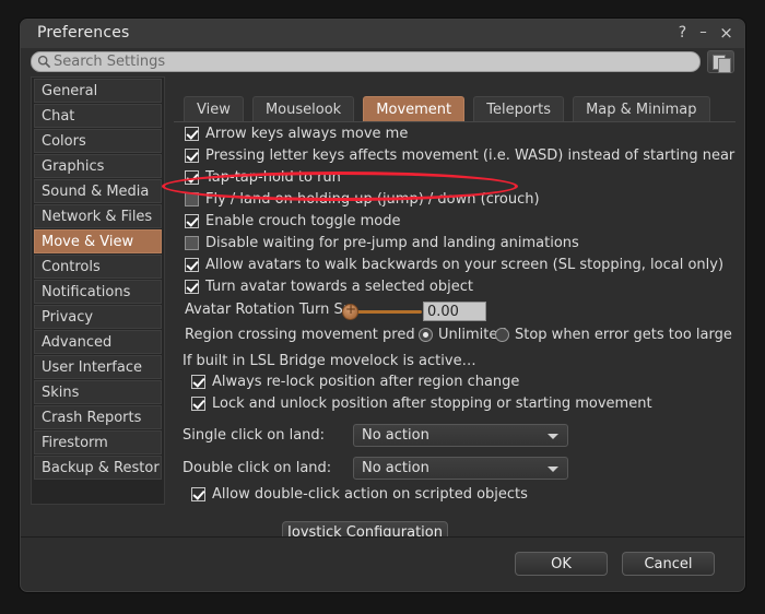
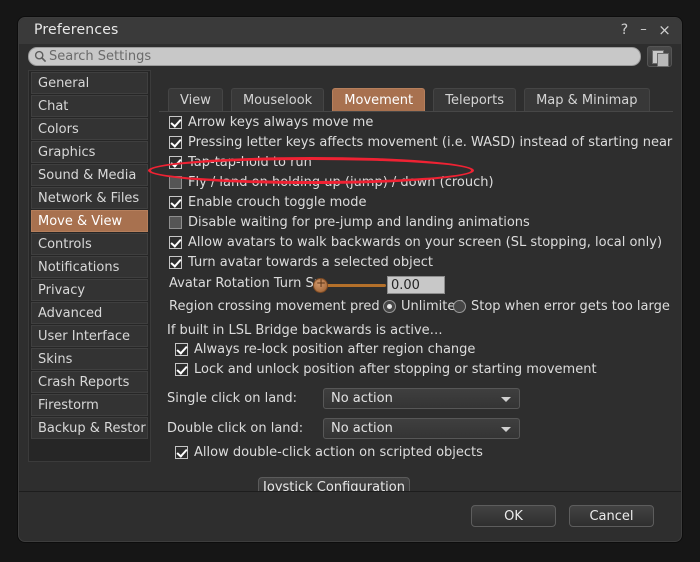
  Preferences
  ?
  –
  ×
  Search Settings
  General
  Chat
  Colors
  Graphics
  Sound & Media
  Network & Files
  Move & View
  Controls
  Notifications
  Privacy
  Advanced
  User Interface
  Skins
  Crash Reports
  Firestorm
  Backup & Restor
  View Mouselook Movement Teleports Map & Minimap
  Arrow keys always move me
  Pressing letter keys affects movement (i.e. WASD) instead of starting near
  Tap-tap-hold to run
  Fly / land on holding up (jump) / down (crouch)
  Enable crouch toggle mode
  Disable waiting for pre-jump and landing animations
  Allow avatars to walk backwards on your screen (SL stopping, local only)
  Turn avatar towards a selected object
  Avatar Rotation Turn S
  0.00
  Region crossing movement pred
  Unlimite
  Stop when error gets too large
- If built in LSL Bridge movelock is active…
+ If built in LSL Bridge backwards is active…
  Always re-lock position after region change
  Lock and unlock position after stopping or starting movement
  Single click on land:
  No action
  Double click on land:
  No action
  Allow double-click action on scripted objects
  Joystick Configuration
  OK
  Cancel
